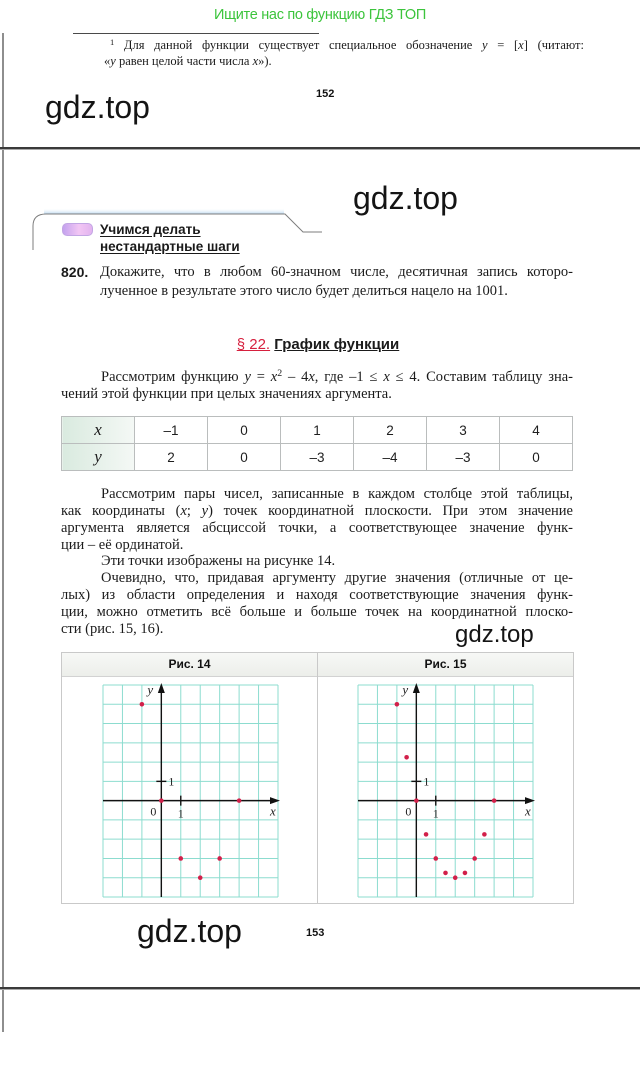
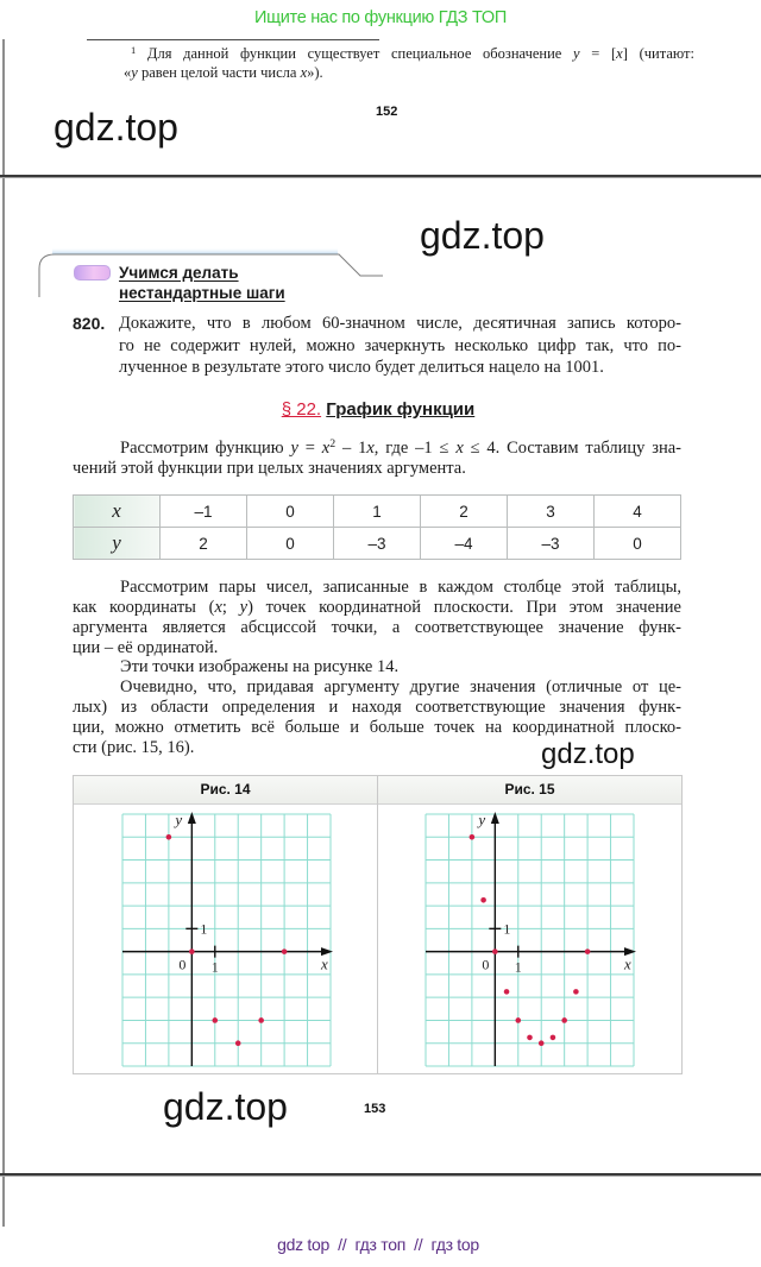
  Ищите нас по функцию ГДЗ ТОП
  1 Для данной функции существует специальное обозначение y = [x] (читают:
  «y равен целой части числа x»).
  152
  gdz.top
  gdz.top
  Учимся делать
  нестандартные шаги
  820.
  Докажите, что в любом 60-значном числе, десятичная запись которо-
+ го не содержит нулей, можно зачеркнуть несколько цифр так, что по-
  лученное в результате этого число будет делиться нацело на 1001.
  § 22. График функции
- Рассмотрим функцию y = x2 – 4x, где –1 ≤ x ≤ 4. Составим таблицу зна-
+ Рассмотрим функцию y = x2 – 1x, где –1 ≤ x ≤ 4. Составим таблицу зна-
  чений этой функции при целых значениях аргумента.
  x	–1	0	1	2	3	4
  y	2	0	–3	–4	–3	0
  Рассмотрим пары чисел, записанные в каждом столбце этой таблицы,
  как координаты (x; y) точек координатной плоскости. При этом значение
  аргумента является абсциссой точки, а соответствующее значение функ-
  ции – её ординатой.
  Эти точки изображены на рисунке 14.
  Очевидно, что, придавая аргументу другие значения (отличные от це-
  лых) из области определения и находя соответствующие значения функ-
  ции, можно отметить всё больше и больше точек на координатной плоско-
  сти (рис. 15, 16).
  gdz.top
  Рис. 14
  1
  1
  0
  x
  y
  Рис. 15
  1
  1
  0
  x
  y
  gdz.top
  153
+ gdz top // гдз топ // гдз top
